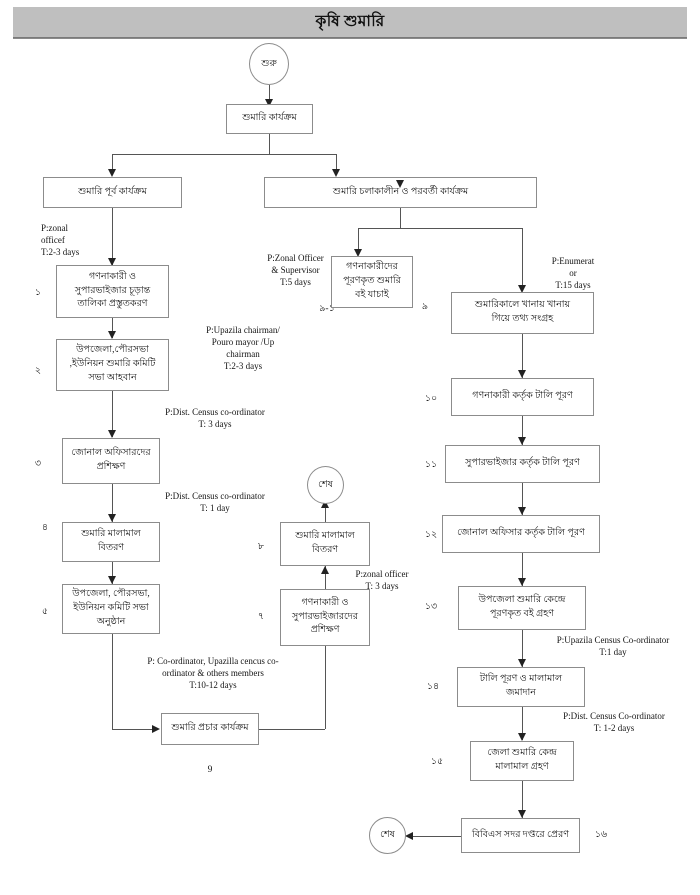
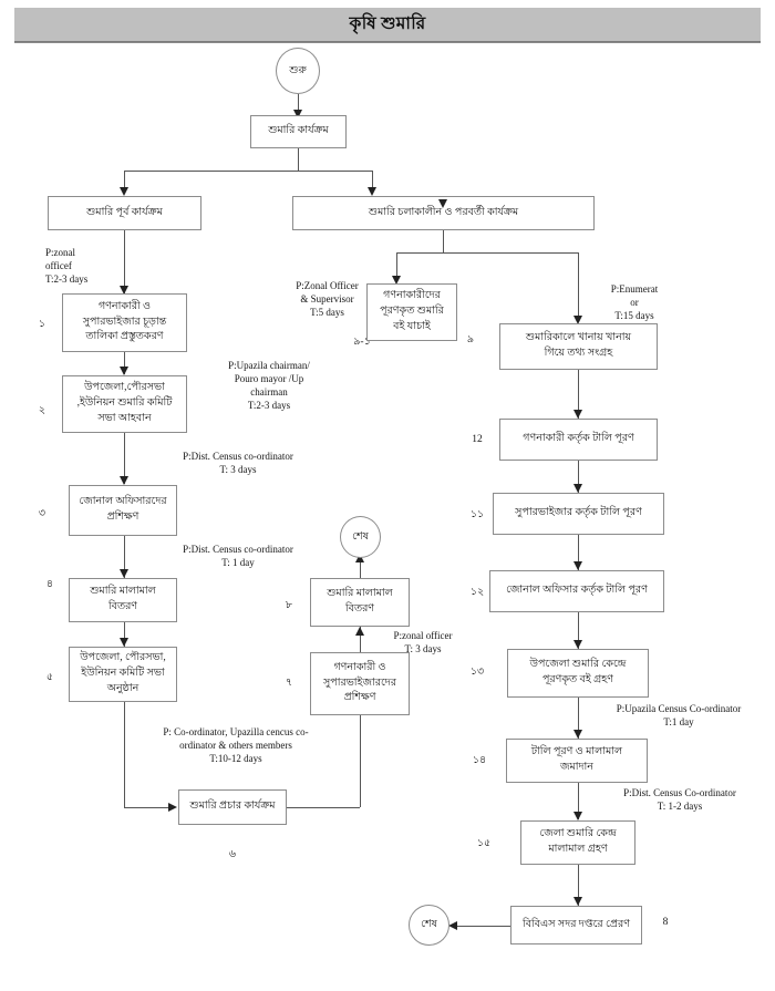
  কৃষি শুমারি
  শুরু
  শুমারি কার্যক্রম
  শুমারি পূর্ব কার্যক্রম
  শুমারি চলাকালীন ও পরবর্তী কার্যক্রম
  P:zonal
  officef
  T:2-3 days
  ১
  গণনাকারী ও
  সুপারভাইজার চূড়ান্ত
  তালিকা প্রস্তুতকরণ
  P:Upazila chairman/
  Pouro mayor /Up
  chairman
  T:2-3 days
  ২
  উপজেলা,পৌরসভা
  ,ইউনিয়ন শুমারি কমিটি
  সভা আহবান
  P:Dist. Census co-ordinator
  T: 3 days
  ৩
  জোনাল অফিসারদের
  প্রশিক্ষণ
  P:Dist. Census co-ordinator
  T: 1 day
  ৪
  শুমারি মালামাল
  বিতরণ
  ৫
  উপজেলা, পৌরসভা,
  ইউনিয়ন কমিটি সভা
  অনুষ্ঠান
  P: Co-ordinator, Upazilla cencus co-
  ordinator & others members
  T:10-12 days
  শুমারি প্রচার কার্যক্রম
- 9
+ ৬
  ৭
  গণনাকারী ও
  সুপারভাইজারদের
  প্রশিক্ষণ
  P:zonal officer
  T: 3 days
  ৮
  শুমারি মালামাল
  বিতরণ
  শেষ
  P:Zonal Officer
  & Supervisor
  T:5 days
  ৯-১
  গণনাকারীদের
  পূরণকৃত শুমারি
  বই যাচাই
  P:Enumerat
  or
  T:15 days
  ৯
  শুমারিকালে খানায় খানায়
  গিয়ে তথ্য সংগ্রহ
- ১০
+ 12
  গণনাকারী কর্তৃক টালি পূরণ
  ১১
  সুপারভাইজার কর্তৃক টালি পূরণ
  ১২
  জোনাল অফিসার কর্তৃক টালি পূরণ
  ১৩
  উপজেলা শুমারি কেন্দ্রে
  পূরণকৃত বই গ্রহণ
  P:Upazila Census Co-ordinator
  T:1 day
  ১৪
  টালি পূরণ ও মালামাল
  জমাদান
  P:Dist. Census Co-ordinator
  T: 1-2 days
  ১৫
  জেলা শুমারি কেন্দ্র
  মালামাল গ্রহণ
  বিবিএস সদর দপ্তরে প্রেরণ
- ১৬
+ 8
  শেষ
